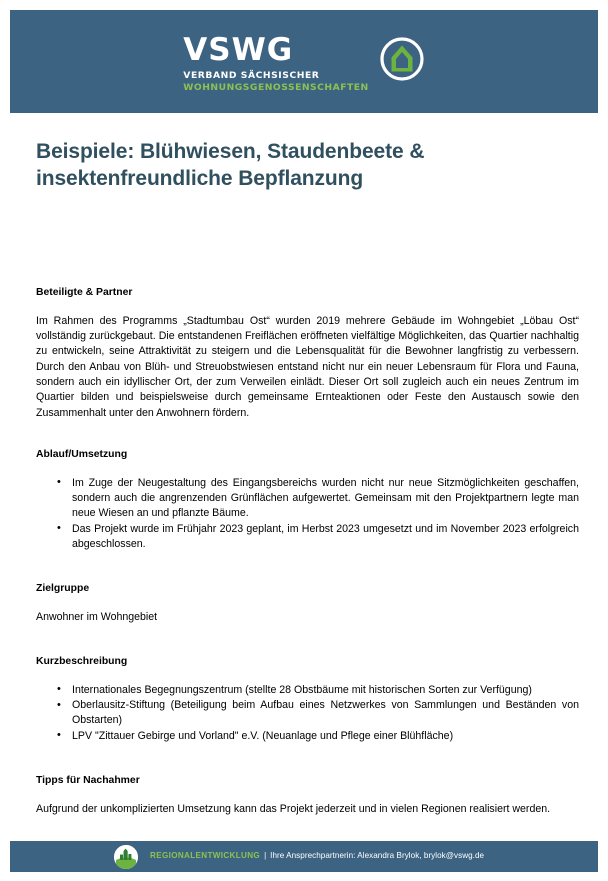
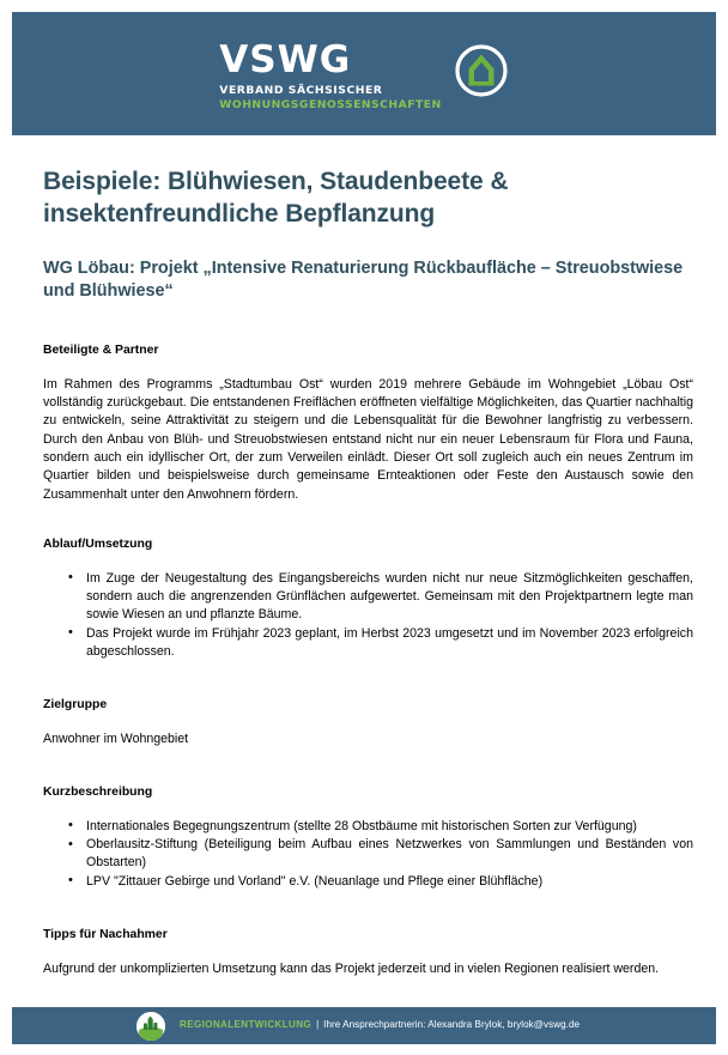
  VSWG
  VERBAND SÄCHSISCHER
  WOHNUNGSGENOSSENSCHAFTEN
  Beispiele: Blühwiesen, Staudenbeete & insektenfreundliche Bepflanzung
+ WG Löbau: Projekt „Intensive Renaturierung Rückbaufläche – Streuobstwiese und Blühwiese“
  Beteiligte & Partner
  Im Rahmen des Programms „Stadtumbau Ost“ wurden 2019 mehrere Gebäude im Wohngebiet „Löbau Ost“ vollständig zurückgebaut. Die entstandenen Freiflächen eröffneten vielfältige Möglichkeiten, das Quartier nachhaltig zu entwickeln, seine Attraktivität zu steigern und die Lebensqualität für die Bewohner langfristig zu verbessern. Durch den Anbau von Blüh- und Streuobstwiesen entstand nicht nur ein neuer Lebensraum für Flora und Fauna, sondern auch ein idyllischer Ort, der zum Verweilen einlädt. Dieser Ort soll zugleich auch ein neues Zentrum im Quartier bilden und beispielsweise durch gemeinsame Ernteaktionen oder Feste den Austausch sowie den Zusammenhalt unter den Anwohnern fördern.
  Ablauf/Umsetzung
- Im Zuge der Neugestaltung des Eingangsbereichs wurden nicht nur neue Sitzmöglichkeiten geschaffen, sondern auch die angrenzenden Grünflächen aufgewertet. Gemeinsam mit den Projektpartnern legte man neue Wiesen an und pflanzte Bäume.
+ Im Zuge der Neugestaltung des Eingangsbereichs wurden nicht nur neue Sitzmöglichkeiten geschaffen, sondern auch die angrenzenden Grünflächen aufgewertet. Gemeinsam mit den Projektpartnern legte man sowie Wiesen an und pflanzte Bäume.
  Das Projekt wurde im Frühjahr 2023 geplant, im Herbst 2023 umgesetzt und im November 2023 erfolgreich abgeschlossen.
  Zielgruppe
  Anwohner im Wohngebiet
  Kurzbeschreibung
  Internationales Begegnungszentrum (stellte 28 Obstbäume mit historischen Sorten zur Verfügung)
  Oberlausitz-Stiftung (Beteiligung beim Aufbau eines Netzwerkes von Sammlungen und Beständen von Obstarten)
  LPV "Zittauer Gebirge und Vorland" e.V. (Neuanlage und Pflege einer Blühfläche)
  Tipps für Nachahmer
  Aufgrund der unkomplizierten Umsetzung kann das Projekt jederzeit und in vielen Regionen realisiert werden.
  REGIONALENTWICKLUNG
  |
  Ihre Ansprechpartnerin: Alexandra Brylok, brylok@vswg.de
